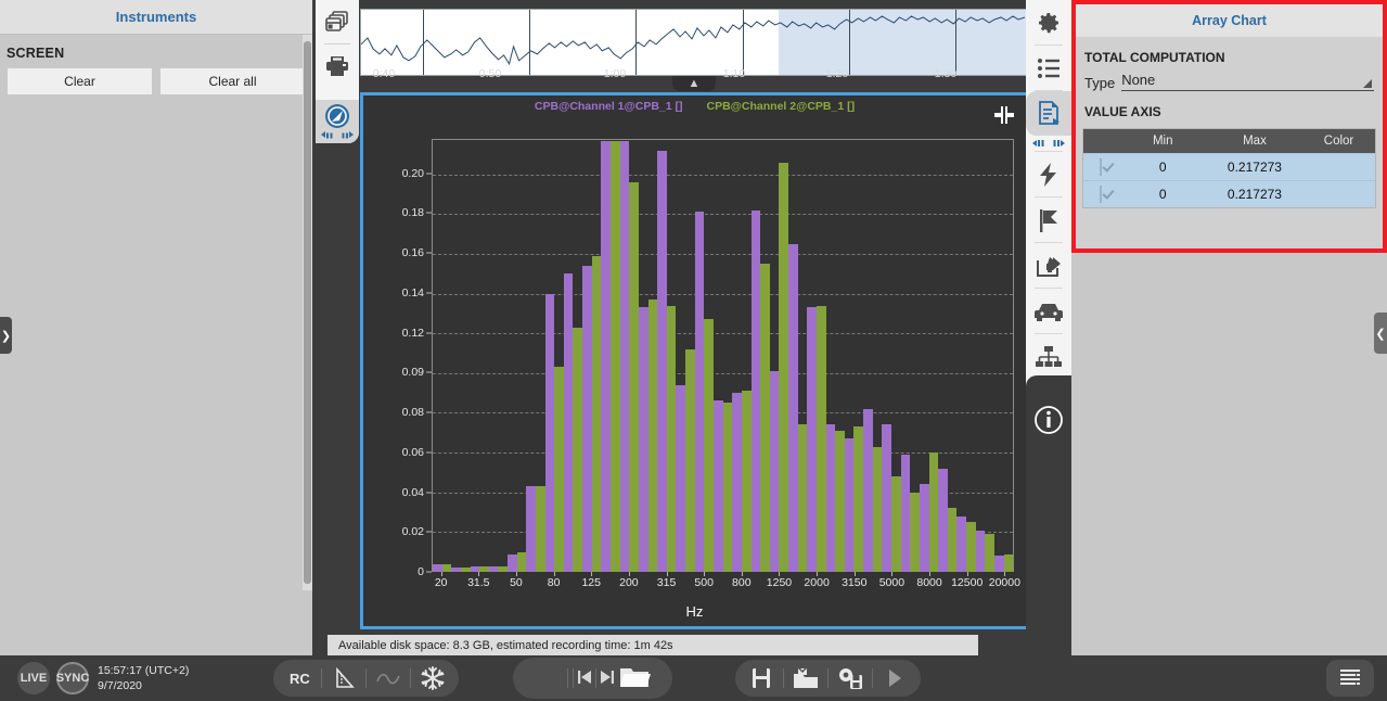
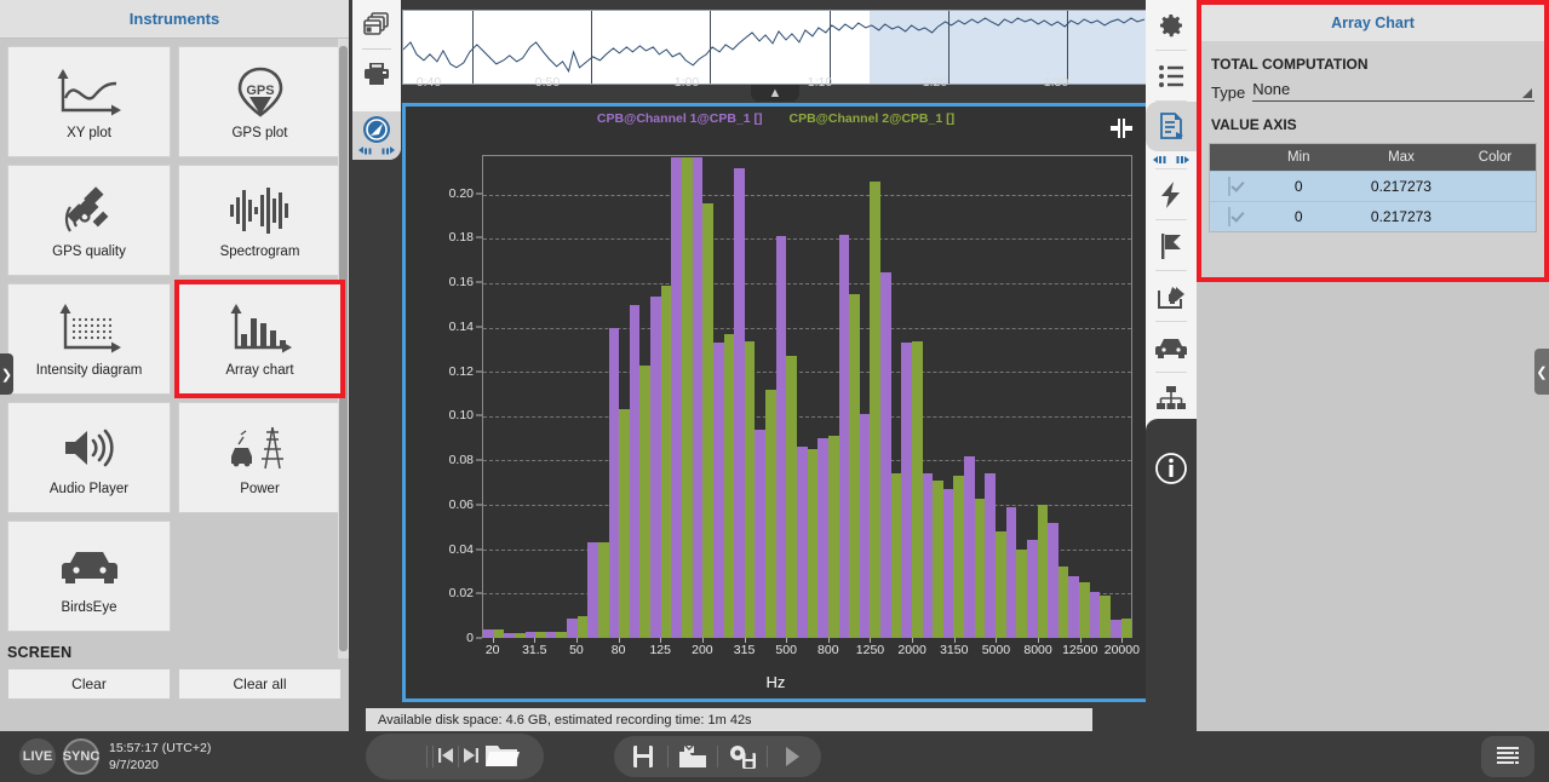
  Instruments
+ XY plot
+ GPS
+ GPS plot
+ GPS quality
+ Spectrogram
+ Intensity diagram
+ Array chart
+ Audio Player
+ Power
+ BirdsEye
  SCREEN
  Clear
  Clear all
  ❯
  0:40
  0:50
  1:00
  1:10
  1:20
  1:30
  ▲
  CPB@Channel 1@CPB_1 []
  CPB@Channel 2@CPB_1 []
  0
  0.02
  0.04
  0.06
  0.08
- 0.09
+ 0.10
  0.12
  0.14
  0.16
  0.18
  0.20
  20
  31.5
  50
  80
  125
  200
  315
  500
  800
  1250
  2000
  3150
  5000
  8000
  12500
  20000
  Hz
- Available disk space: 8.3 GB, estimated recording time: 1m 42s
+ Available disk space: 4.6 GB, estimated recording time: 1m 42s
  Array Chart
  TOTAL COMPUTATION
  Type
  None
  VALUE AXIS
  Min
  Max
  Color
  0
  0.217273
  0
  0.217273
  ❮
  LIVE
  SYNC
  15:57:17 (UTC+2)
  9/7/2020
- RC
